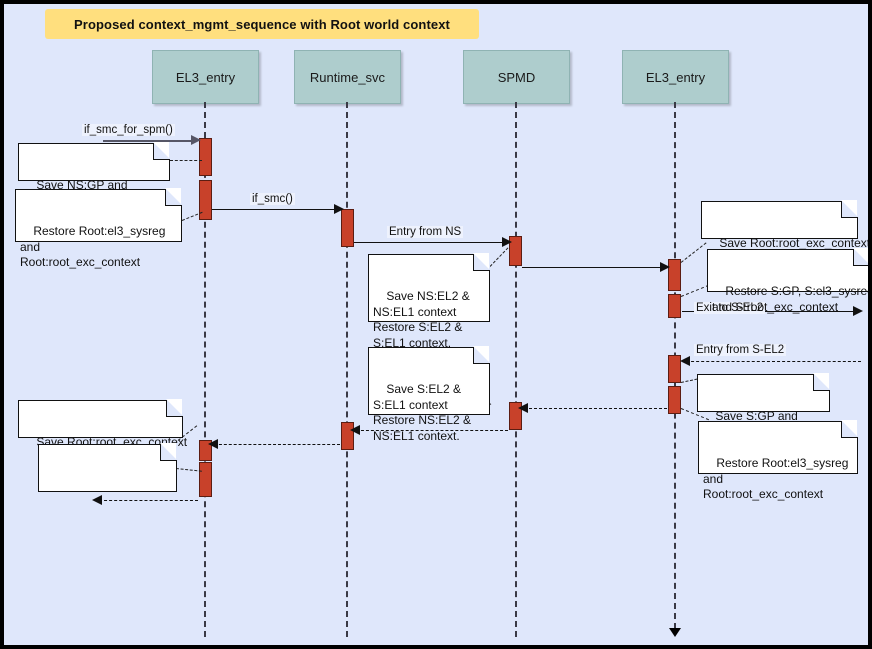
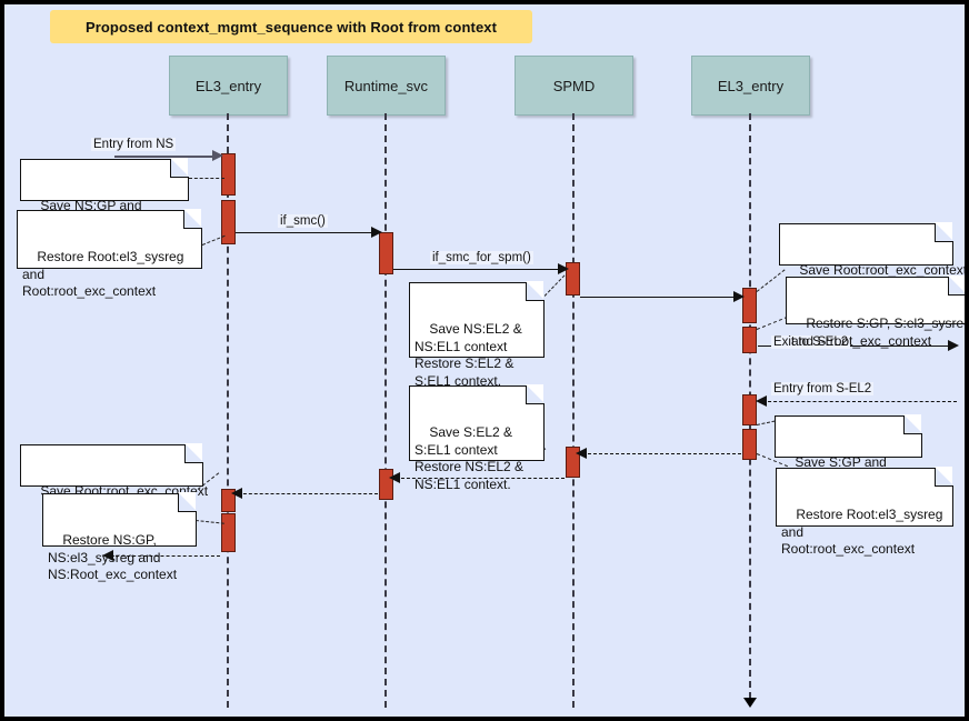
- Proposed context_mgmt_sequence with Root world context
+ Proposed context_mgmt_sequence with Root from context
  EL3_entry
  Runtime_svc
  SPMD
  EL3_entry
- if_smc_for_spm()
+ Entry from NS
  if_smc()
- Entry from NS
+ if_smc_for_spm()
  Entry from S-EL2
  Save NS:GP and
  Restore Root:el3_sysreg
  and
  Root:root_exc_context
  Save NS:EL2 &
  NS:EL1 context
  Restore S:EL2 &
  S:EL1 context.
  Save Root:root_exc_contex
  Restore S:GP, S:el3_sysre
  and S:root_exc_context
  Save S:EL2 &
  S:EL1 context
  Restore NS:EL2 &
  NS:EL1 context.
  Save S:GP and
  Restore Root:el3_sysreg
  and
  Root:root_exc_context
  Save Root:root_exc_context
+ Restore NS:GP,
+ NS:el3_sysreg and
+ NS:Root_exc_context
